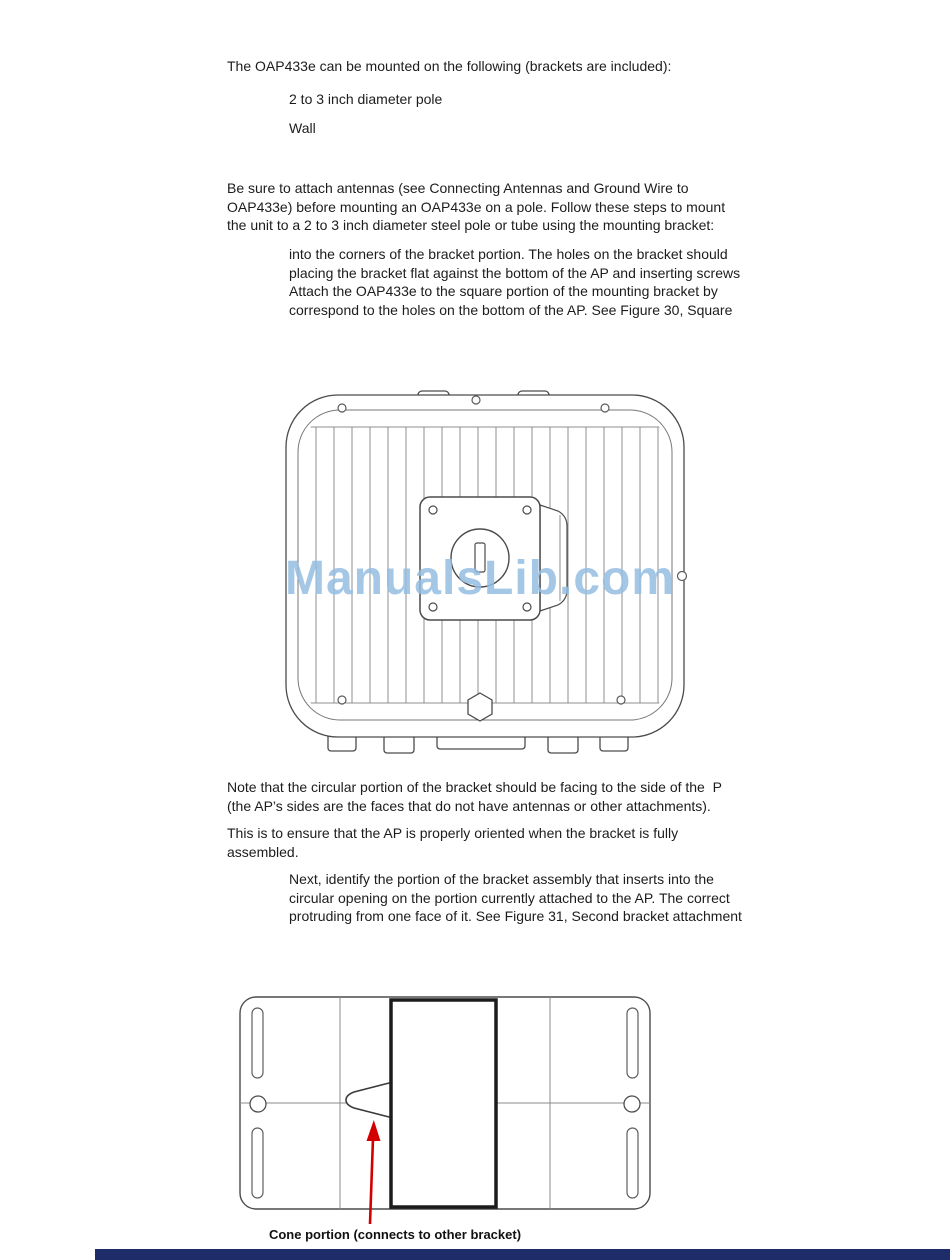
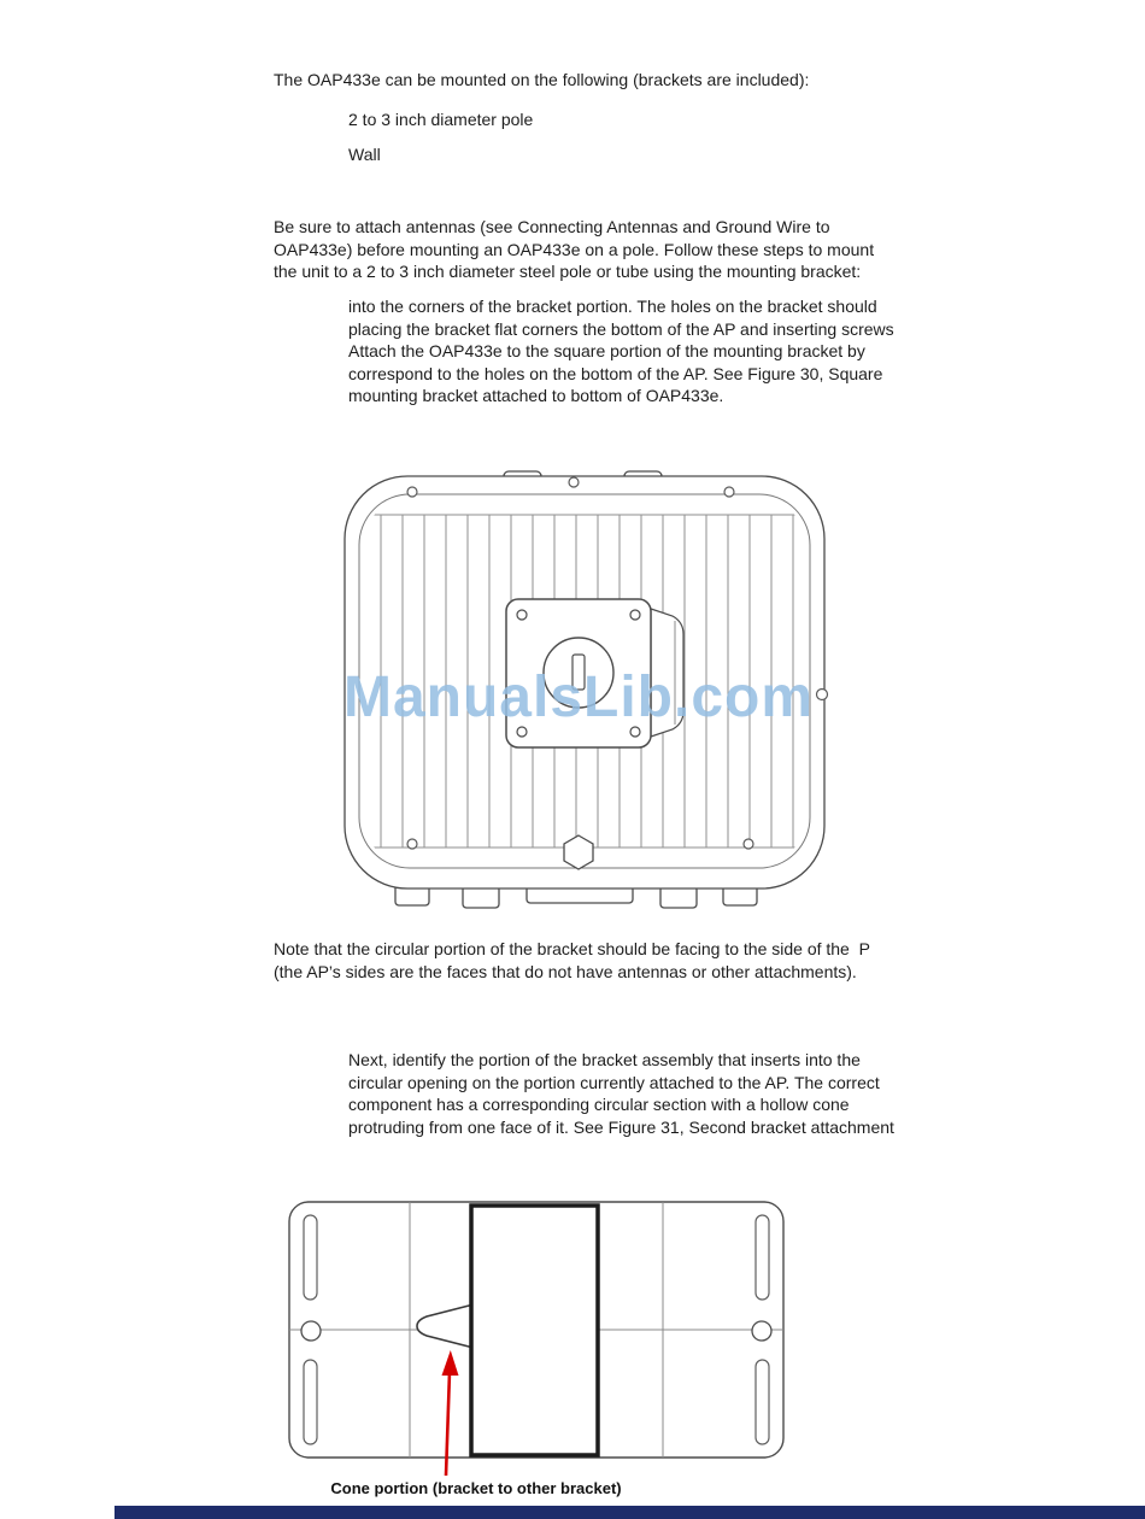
  The OAP433e can be mounted on the following (brackets are included):
  2 to 3 inch diameter pole
  Wall
  Be sure to attach antennas (see Connecting Antennas and Ground Wire to
  OAP433e) before mounting an OAP433e on a pole. Follow these steps to mount
  the unit to a 2 to 3 inch diameter steel pole or tube using the mounting bracket:
  into the corners of the bracket portion. The holes on the bracket should
- placing the bracket flat against the bottom of the AP and inserting screws
+ placing the bracket flat corners the bottom of the AP and inserting screws
  Attach the OAP433e to the square portion of the mounting bracket by
  correspond to the holes on the bottom of the AP. See Figure 30, Square
+ mounting bracket attached to bottom of OAP433e.
  ManualsLib.com
  Note that the circular portion of the bracket should be facing to the side of the P
  (the AP’s sides are the faces that do not have antennas or other attachments).
- This is to ensure that the AP is properly oriented when the bracket is fully
- assembled.
  Next, identify the portion of the bracket assembly that inserts into the
  circular opening on the portion currently attached to the AP. The correct
+ component has a corresponding circular section with a hollow cone
  protruding from one face of it. See Figure 31, Second bracket attachment
- Cone portion (connects to other bracket)
+ Cone portion (bracket to other bracket)
